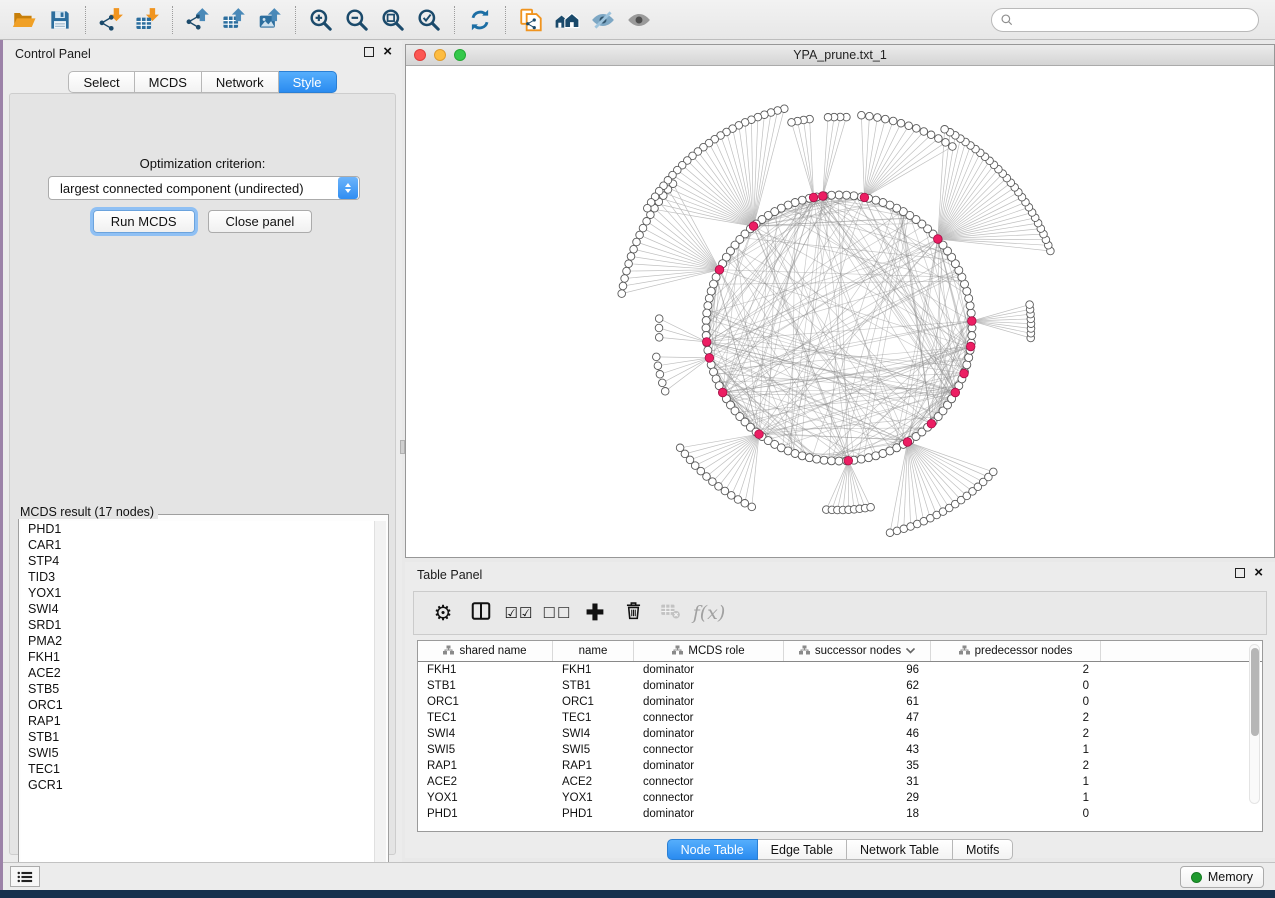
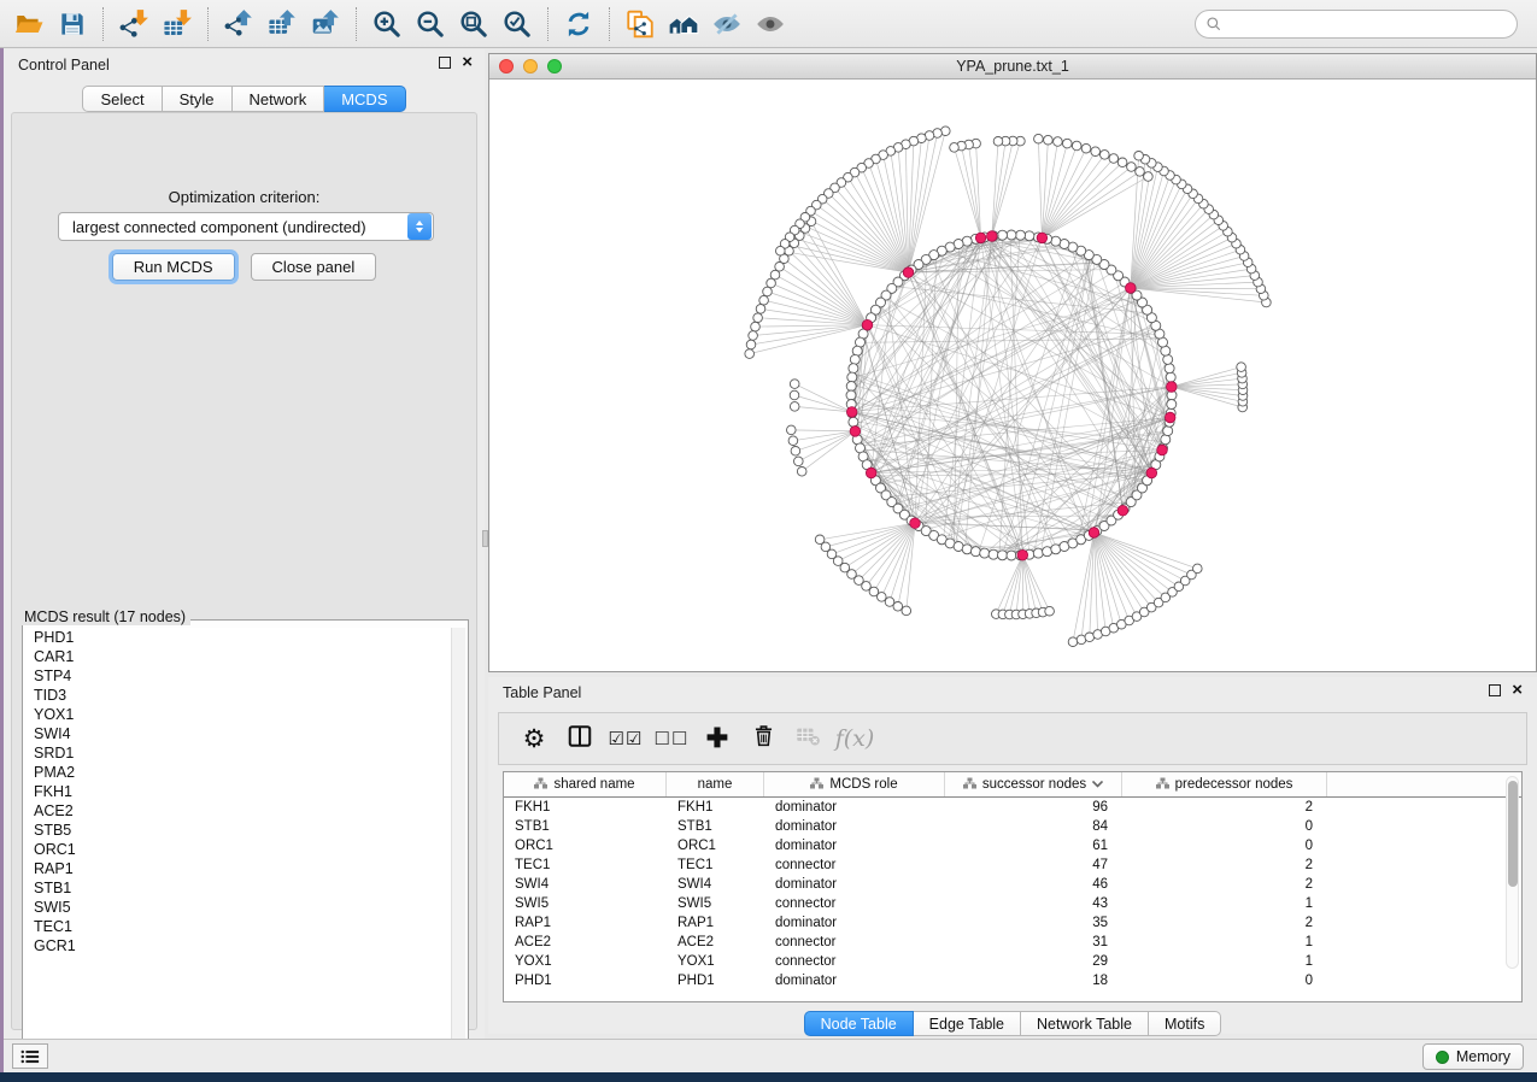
  Control Panel
  ×
  Select
- MCDS
+ Style
  Network
- Style
+ MCDS
  Optimization criterion:
  largest connected component (undirected)
  Run MCDS
  Close panel
  PHD1
  CAR1
  STP4
  TID3
  YOX1
  SWI4
  SRD1
  PMA2
  FKH1
  ACE2
  STB5
  ORC1
  RAP1
  STB1
  SWI5
  TEC1
  GCR1
  MCDS result (17 nodes)
  YPA_prune.txt_1
  Table Panel
  ×
  ⚙
  ☑☑
  ☐☐
  ✚
  f(x)
  shared name
  name
  MCDS role
  successor nodes
  predecessor nodes
  FKH1
  FKH1
  dominator
  96
  2
  STB1
  STB1
  dominator
- 62
+ 84
  0
  ORC1
  ORC1
  dominator
  61
  0
  TEC1
  TEC1
  connector
  47
  2
  SWI4
  SWI4
  dominator
  46
  2
  SWI5
  SWI5
  connector
  43
  1
  RAP1
  RAP1
  dominator
  35
  2
  ACE2
  ACE2
  connector
  31
  1
  YOX1
  YOX1
  connector
  29
  1
  PHD1
  PHD1
  dominator
  18
  0
  Node Table
  Edge Table
  Network Table
  Motifs
  Memory
